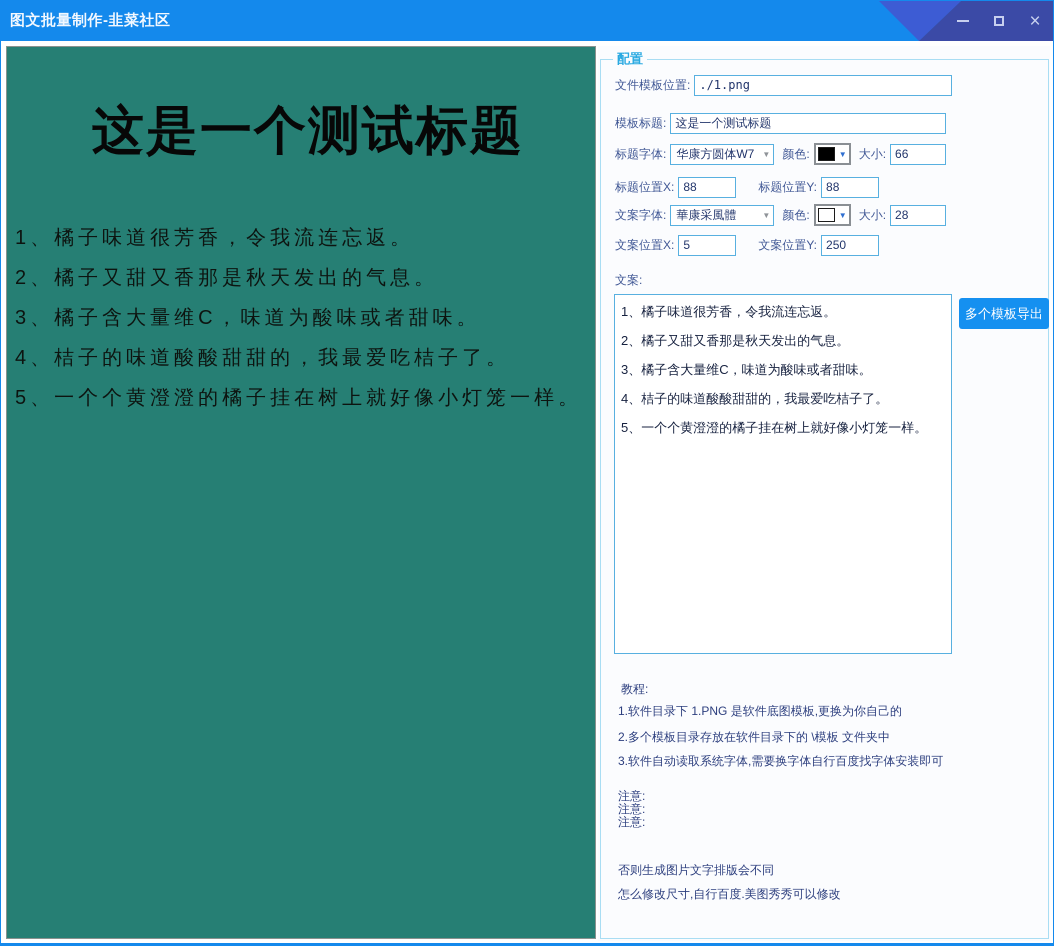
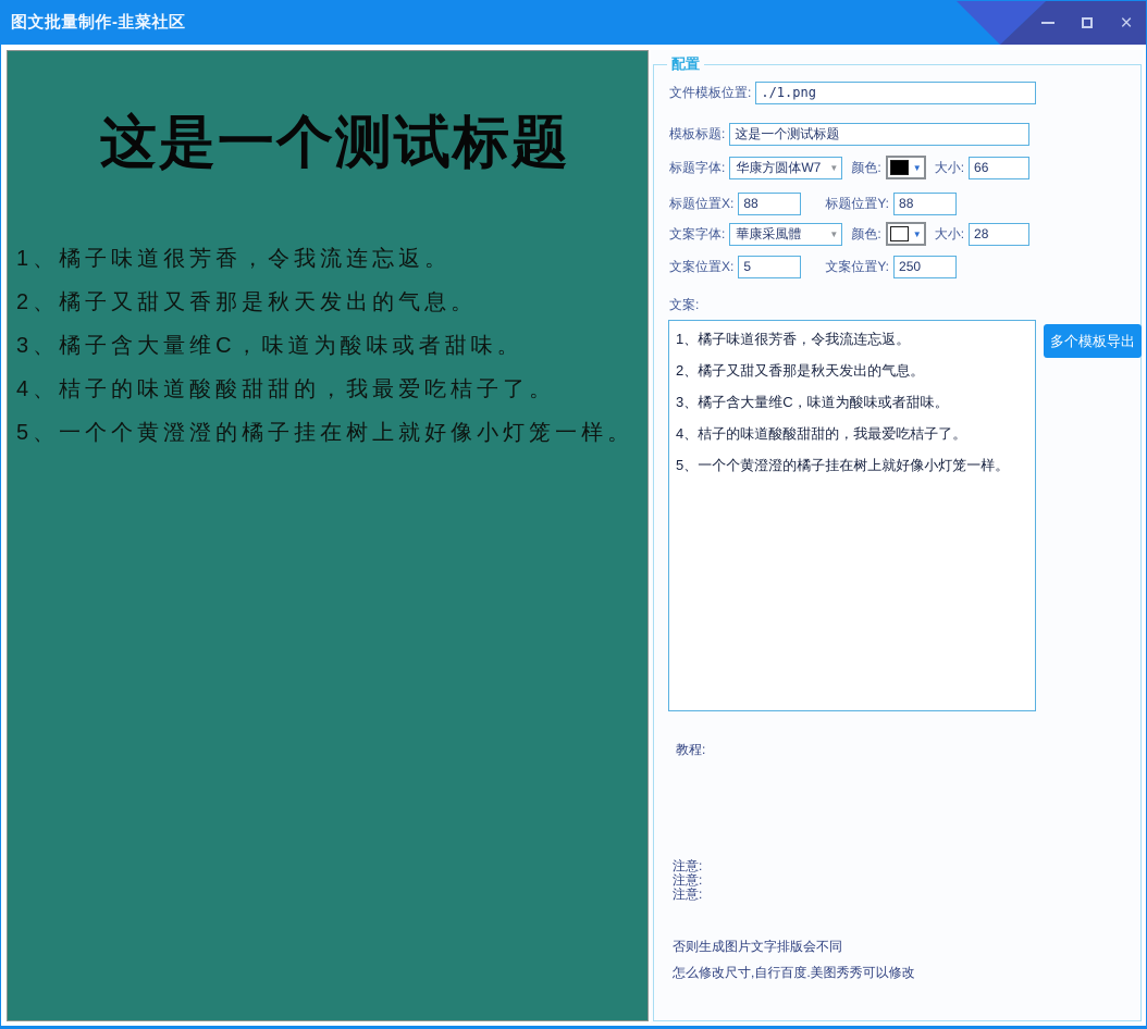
  图文批量制作-韭菜社区
  ×
  这是一个测试标题
  1、橘子味道很芳香，令我流连忘返。
  2、橘子又甜又香那是秋天发出的气息。
  3、橘子含大量维C，味道为酸味或者甜味。
  4、桔子的味道酸酸甜甜的，我最爱吃桔子了。
  5、一个个黄澄澄的橘子挂在树上就好像小灯笼一样。
  配置
  文件模板位置:
  ./1.png
  模板标题:
  这是一个测试标题
  标题字体:
  华康方圆体W7
  ▼
  颜色:
  ▼
  大小:
  66
  标题位置X:
  88
  标题位置Y:
  88
  文案字体:
  華康采風體
  ▼
  颜色:
  ▼
  大小:
  28
  文案位置X:
  5
  文案位置Y:
  250
  文案:
  1、橘子味道很芳香，令我流连忘返。
  2、橘子又甜又香那是秋天发出的气息。
  3、橘子含大量维C，味道为酸味或者甜味。
  4、桔子的味道酸酸甜甜的，我最爱吃桔子了。
  5、一个个黄澄澄的橘子挂在树上就好像小灯笼一样。
  多个模板导出
  教程:
- 1.软件目录下 1.PNG 是软件底图模板,更换为你自己的
- 2.多个模板目录存放在软件目录下的 \模板 文件夹中
- 3.软件自动读取系统字体,需要换字体自行百度找字体安装即可
  注意:
  注意:
  注意:
  否则生成图片文字排版会不同
  怎么修改尺寸,自行百度.美图秀秀可以修改
